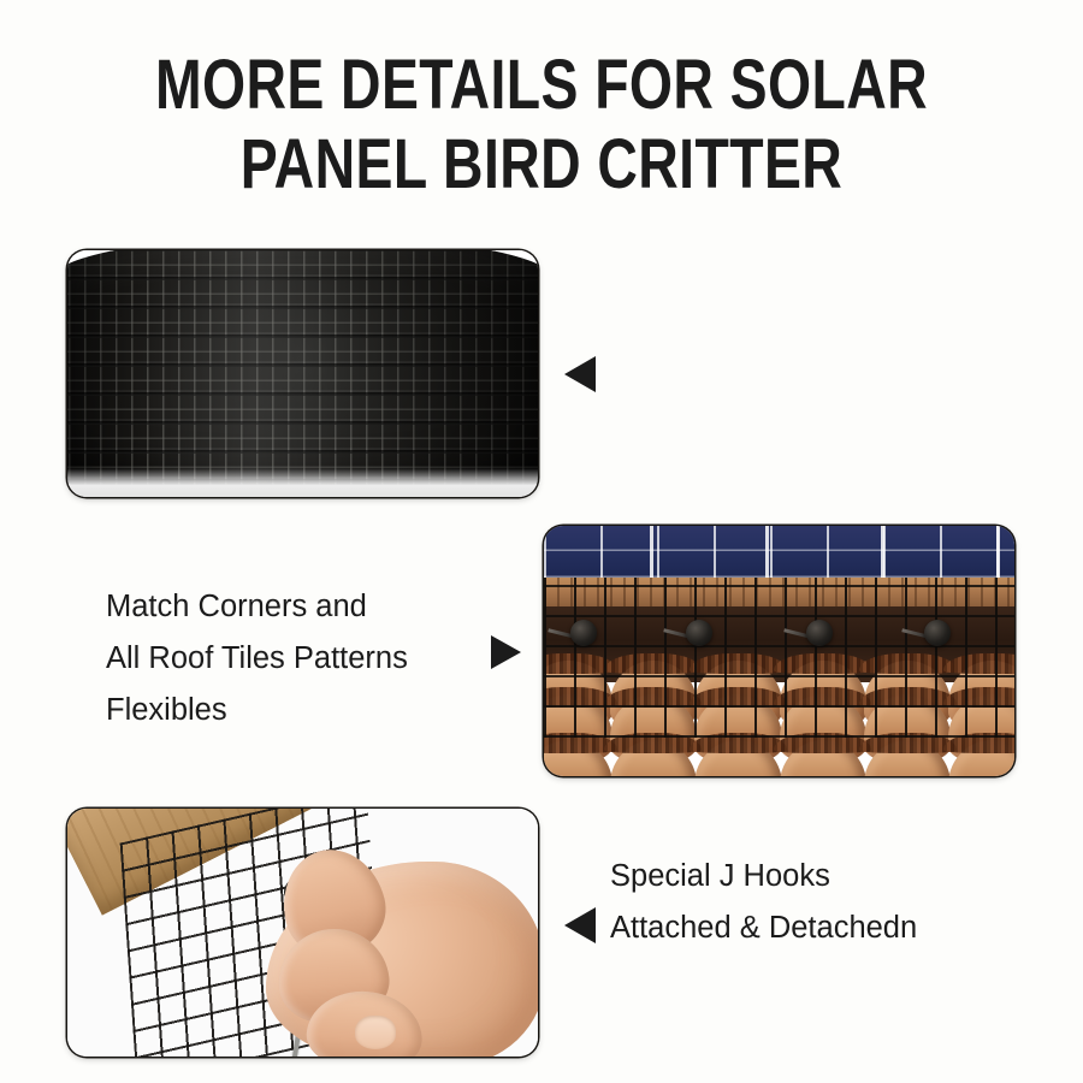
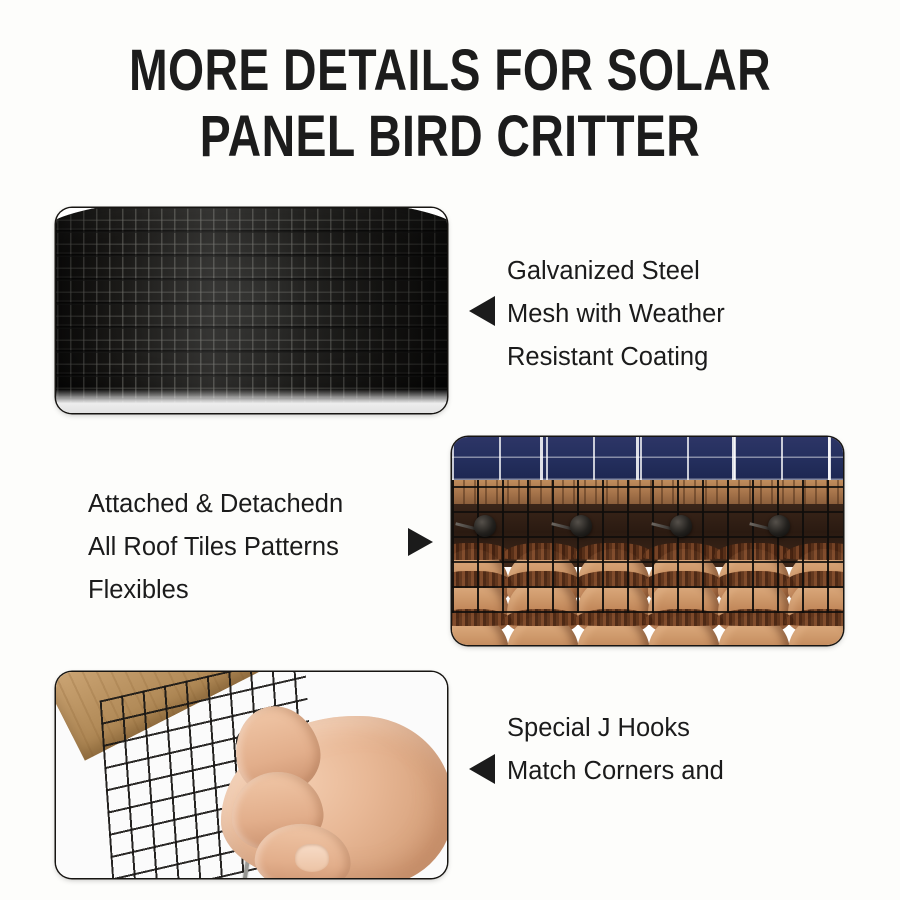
  MORE DETAILS FOR SOLAR
  PANEL BIRD CRITTER
+ Galvanized Steel
+ Mesh with Weather
+ Resistant Coating
- Match Corners and
+ Attached & Detachedn
  All Roof Tiles Patterns
  Flexibles
  Special J Hooks
- Attached & Detachedn
+ Match Corners and
